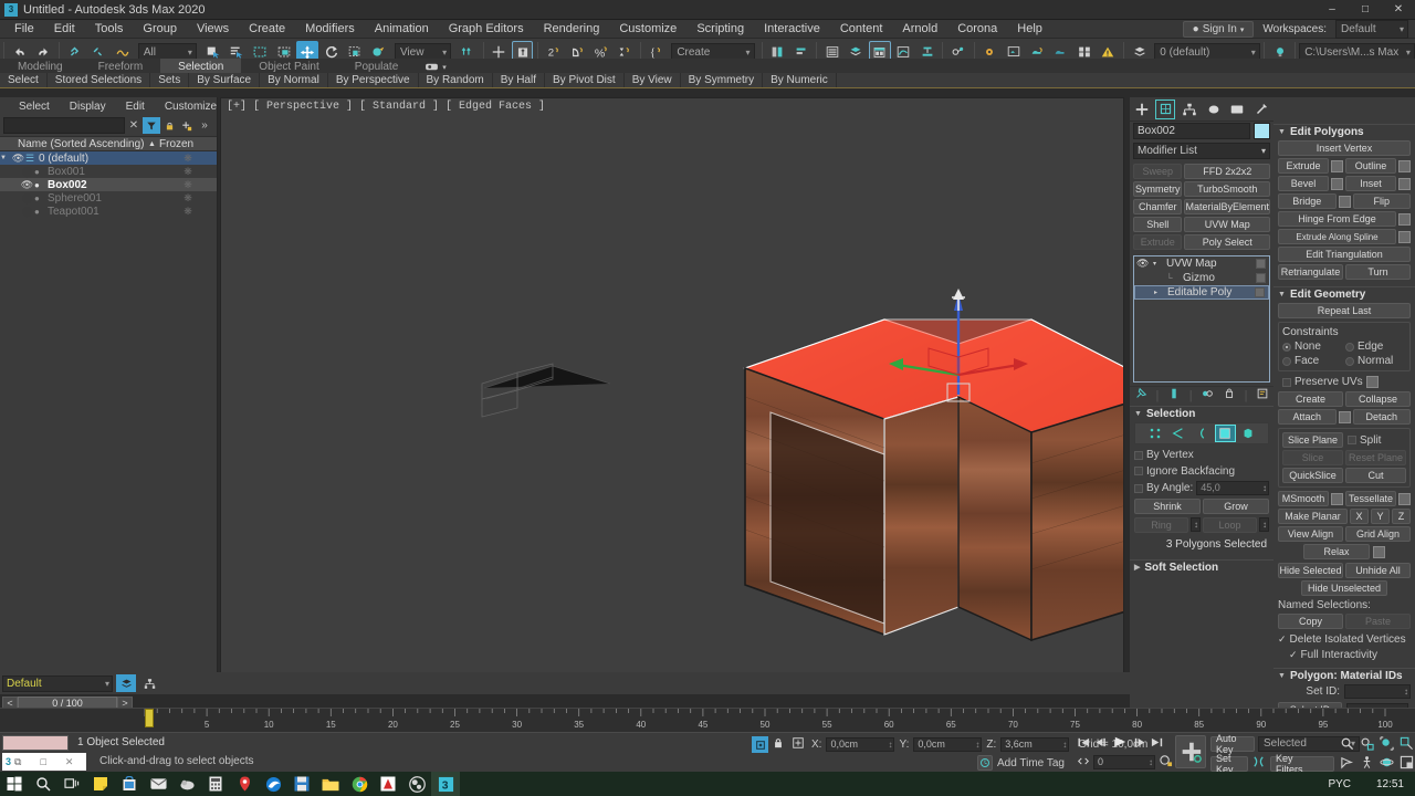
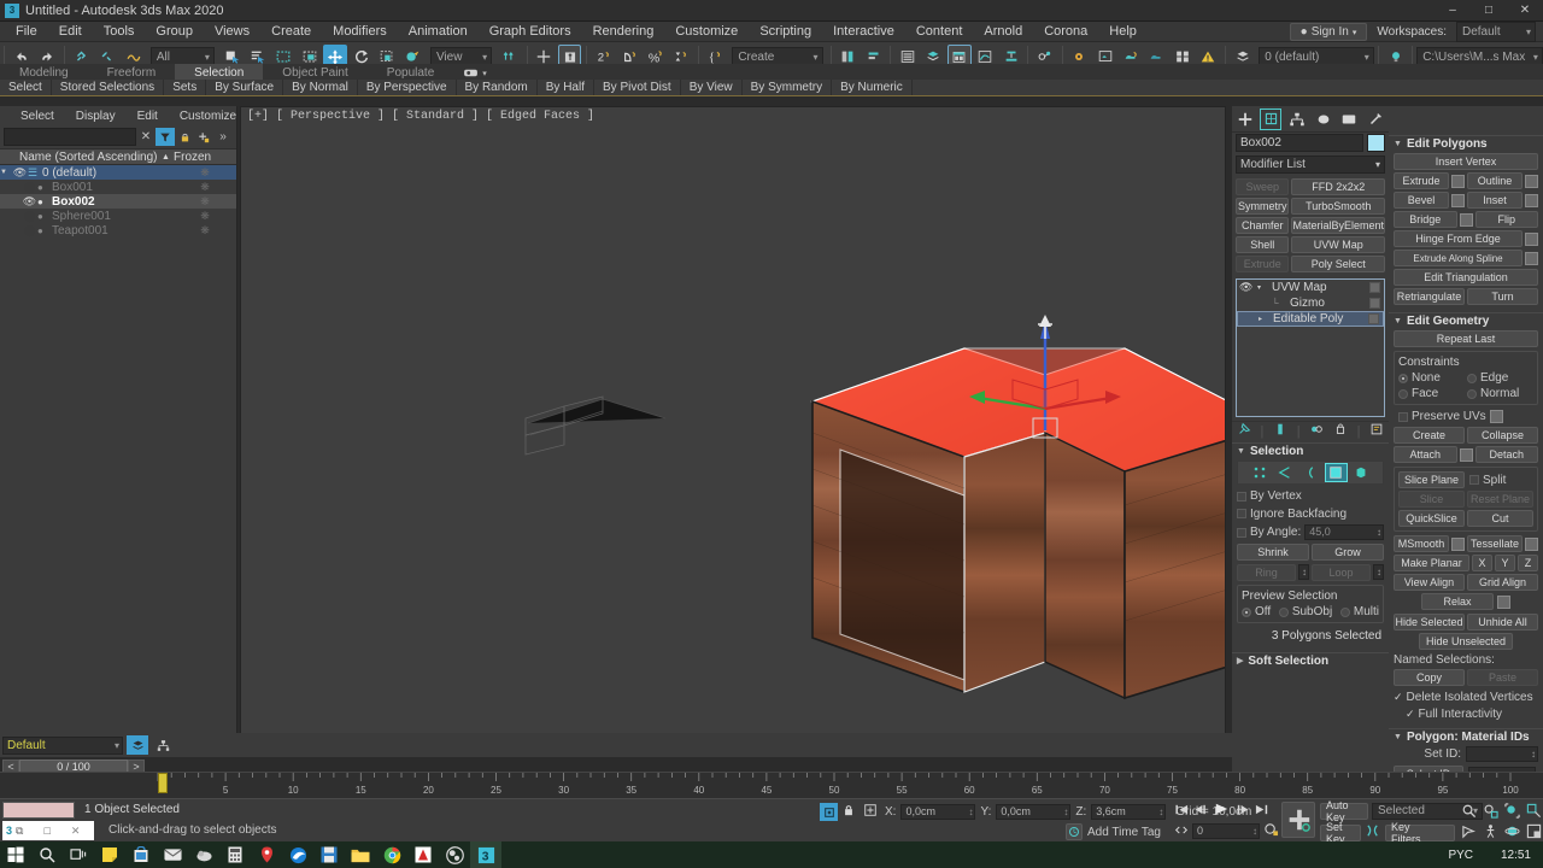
  3
  Untitled - Autodesk 3ds Max 2020
  –
  □
  ✕
  File
  Edit
  Tools
  Group
  Views
  Create
  Modifiers
  Animation
  Graph Editors
  Rendering
  Customize
  Scripting
  Interactive
  Content
  Arnold
  Corona
  Help
  All
  View
  2
  %
  {
  0 (default)
  C:\Users\M...s Max
  ●
  Sign In
  Workspaces:
  Default
  Modeling
  Freeform
  Selection
  Object Paint
  Populate
  Select
  Stored Selections
  Sets
  By Surface
  By Normal
  By Perspective
  By Random
  By Half
  By Pivot Dist
  By View
  By Symmetry
  By Numeric
  Select
  Display
  Edit
  Customize
  ✕
  »
  Name (Sorted Ascending)
  Frozen
  👁
  ☰
  0 (default)
  ❋
  ●
  Box001
  ❋
  👁
  ●
  Box002
  ●
  Sphere001
  ❋
  ●
  Teapot001
  ❋
  [+] [ Perspective ] [ Standard ] [ Edged Faces ]
  Box002
  Modifier List
  Sweep
  FFD 2x2x2
  Symmetry
  TurboSmooth
  Chamfer
  MaterialByElement
  Shell
  UVW Map
  Extrude
  Poly Select
  👁
  UVW Map
  └
  Gizmo
  Editable Poly
  Selection
  By Vertex
  Ignore Backfacing
  By Angle:
  45,0
  Shrink
  Grow
  Ring
  Loop
+ Preview Selection
+ Off
+ SubObj
+ Multi
  3 Polygons Selected
  Soft Selection
  Edit Polygons
  Insert Vertex
  Extrude
  Outline
  Bevel
  Inset
  Bridge
  Flip
  Hinge From Edge
  Extrude Along Spline
  Edit Triangulation
  Retriangulate
  Turn
  Edit Geometry
  Repeat Last
  Constraints
  None
  Edge
  Face
  Normal
  Preserve UVs
  Create
  Collapse
  Attach
  Detach
  Slice Plane
  Split
  Slice
  Reset Plane
  QuickSlice
  Cut
  MSmooth
  Tessellate
  Make Planar
  X
  Y
  Z
  View Align
  Grid Align
  Relax
  Hide Selected
  Unhide All
  Hide Unselected
  Named Selections:
  Copy
  Paste
  ✓
  Delete Isolated Vertices
  ✓
  Full Interactivity
  Polygon: Material IDs
  Set ID:
  Default
  <
  0 / 100
  >
  5
  10
  15
  20
  25
  30
  35
  40
  45
  50
  55
  60
  65
  70
  75
  80
  85
  90
  95
  100
  1 Object Selected
  3
  ⧉
  □
  ✕
  Click-and-drag to select objects
  X:
  0,0cm
  Y:
  0,0cm
  Z:
  3,6cm
  Gid = 10,0m
  Add Time Tag
  0
  Auto Key
  Selected
  Set Key
  Key Filters...
  3
  PYC
  12:51
